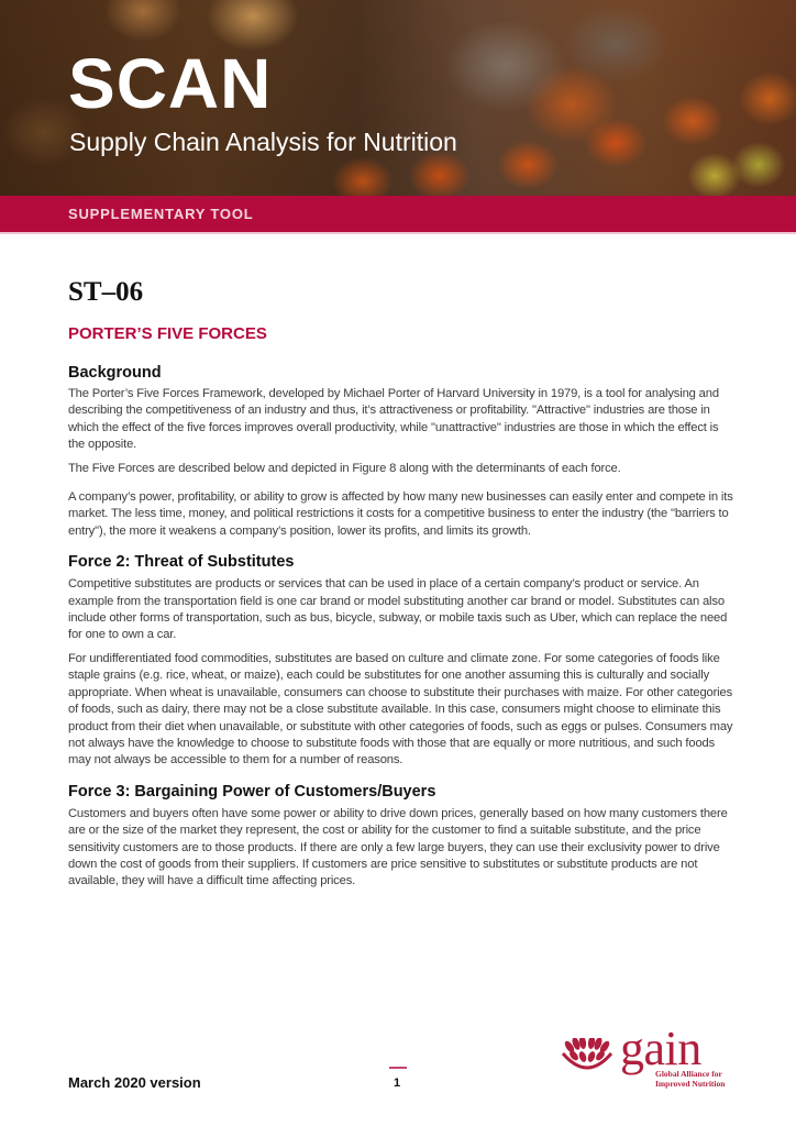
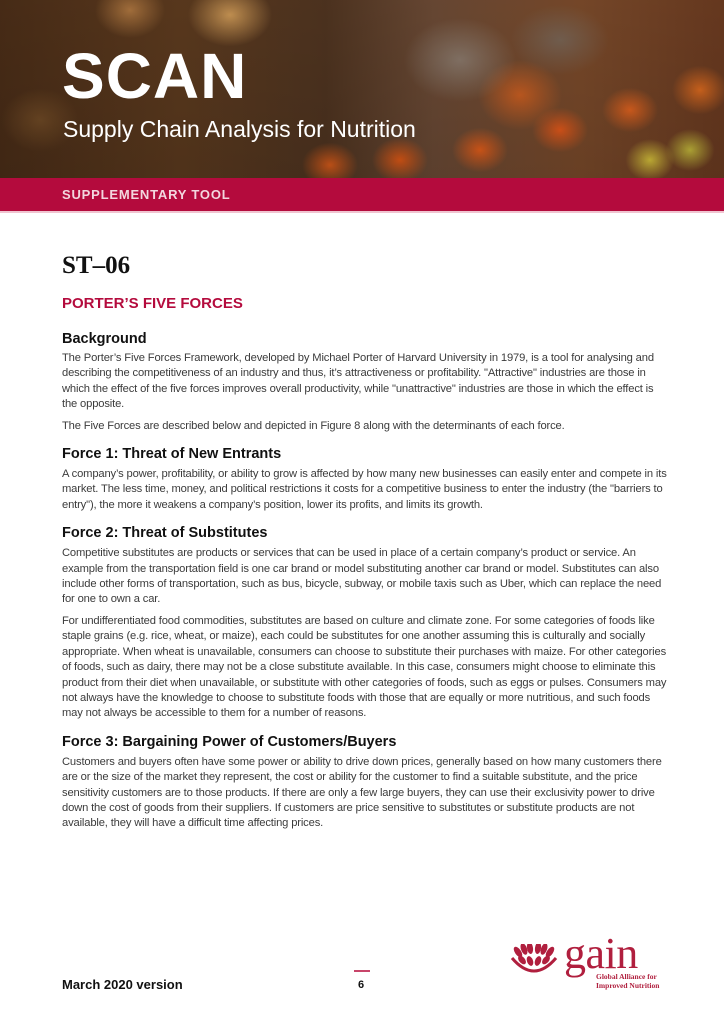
  SCAN
  Supply Chain Analysis for Nutrition
  SUPPLEMENTARY TOOL
  ST–06
  PORTER’S FIVE FORCES
  Background
  The Porter’s Five Forces Framework, developed by Michael Porter of Harvard University in 1979, is a tool for analysing and describing the competitiveness of an industry and thus, it’s attractiveness or profitability. "Attractive" industries are those in which the effect of the five forces improves overall productivity, while "unattractive" industries are those in which the effect is the opposite.
  The Five Forces are described below and depicted in Figure 8 along with the determinants of each force.
+ Force 1: Threat of New Entrants
  A company’s power, profitability, or ability to grow is affected by how many new businesses can easily enter and compete in its market. The less time, money, and political restrictions it costs for a competitive business to enter the industry (the "barriers to entry"), the more it weakens a company’s position, lower its profits, and limits its growth.
  Force 2: Threat of Substitutes
  Competitive substitutes are products or services that can be used in place of a certain company’s product or service. An example from the transportation field is one car brand or model substituting another car brand or model. Substitutes can also include other forms of transportation, such as bus, bicycle, subway, or mobile taxis such as Uber, which can replace the need for one to own a car.
  For undifferentiated food commodities, substitutes are based on culture and climate zone. For some categories of foods like staple grains (e.g. rice, wheat, or maize), each could be substitutes for one another assuming this is culturally and socially appropriate. When wheat is unavailable, consumers can choose to substitute their purchases with maize. For other categories of foods, such as dairy, there may not be a close substitute available. In this case, consumers might choose to eliminate this product from their diet when unavailable, or substitute with other categories of foods, such as eggs or pulses. Consumers may not always have the knowledge to choose to substitute foods with those that are equally or more nutritious, and such foods may not always be accessible to them for a number of reasons.
  Force 3: Bargaining Power of Customers/Buyers
  Customers and buyers often have some power or ability to drive down prices, generally based on how many customers there are or the size of the market they represent, the cost or ability for the customer to find a suitable substitute, and the price sensitivity customers are to those products. If there are only a few large buyers, they can use their exclusivity power to drive down the cost of goods from their suppliers. If customers are price sensitive to substitutes or substitute products are not available, they will have a difficult time affecting prices.
  March 2020 version
- 1
+ 6
  gain
  Global Alliance for
  Improved Nutrition
